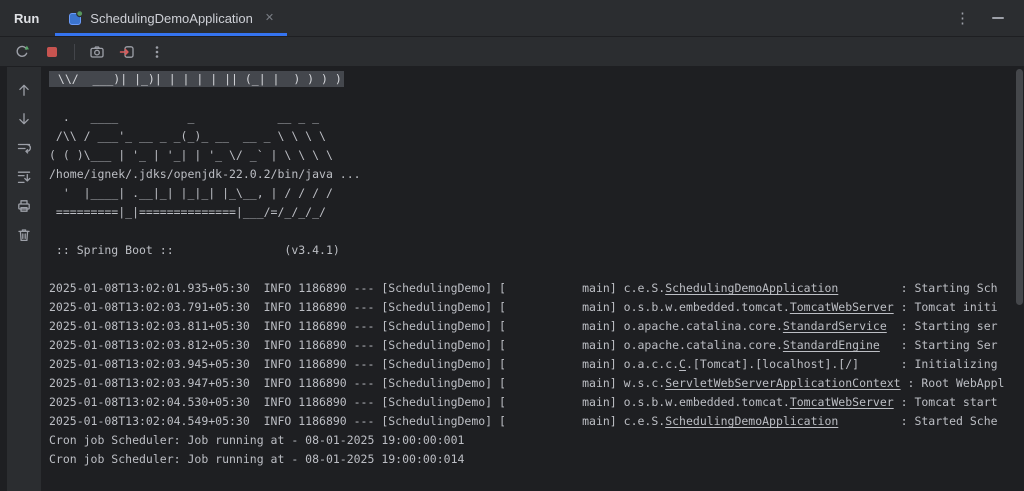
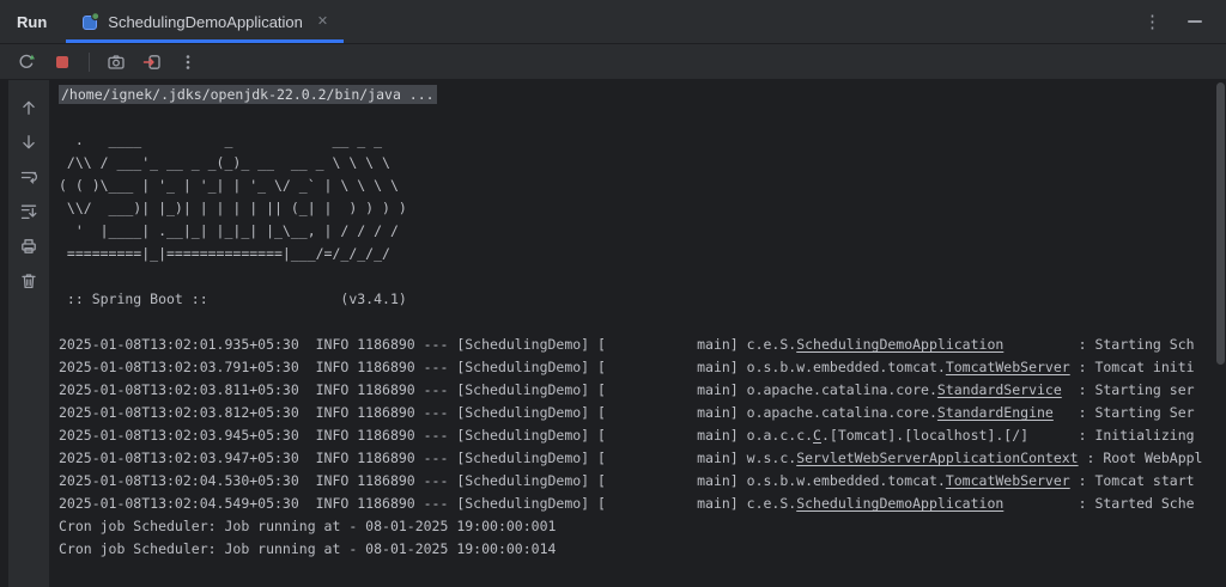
  Run
  SchedulingDemoApplication
  ✕
  ⋮
- \\/ ___)| |_)| | | | | || (_| | ) ) ) )
+ /home/ignek/.jdks/openjdk-22.0.2/bin/java ...
  . ____ _ __ _ _
  /\\ / ___'_ __ _ _(_)_ __ __ _ \ \ \ \
  ( ( )\___ | '_ | '_| | '_ \/ _` | \ \ \ \
- /home/ignek/.jdks/openjdk-22.0.2/bin/java ...
+ \\/ ___)| |_)| | | | | || (_| | ) ) ) )
  ' |____| .__|_| |_|_| |_\__, | / / / /
  =========|_|==============|___/=/_/_/_/
  :: Spring Boot :: (v3.4.1)
  2025-01-08T13:02:01.935+05:30 INFO 1186890 --- [SchedulingDemo] [ main] c.e.S.SchedulingDemoApplication : Starting Sch
  2025-01-08T13:02:03.791+05:30 INFO 1186890 --- [SchedulingDemo] [ main] o.s.b.w.embedded.tomcat.TomcatWebServer : Tomcat initi
  2025-01-08T13:02:03.811+05:30 INFO 1186890 --- [SchedulingDemo] [ main] o.apache.catalina.core.StandardService : Starting ser
  2025-01-08T13:02:03.812+05:30 INFO 1186890 --- [SchedulingDemo] [ main] o.apache.catalina.core.StandardEngine : Starting Ser
  2025-01-08T13:02:03.945+05:30 INFO 1186890 --- [SchedulingDemo] [ main] o.a.c.c.C.[Tomcat].[localhost].[/] : Initializing
  2025-01-08T13:02:03.947+05:30 INFO 1186890 --- [SchedulingDemo] [ main] w.s.c.ServletWebServerApplicationContext : Root WebAppl
  2025-01-08T13:02:04.530+05:30 INFO 1186890 --- [SchedulingDemo] [ main] o.s.b.w.embedded.tomcat.TomcatWebServer : Tomcat start
  2025-01-08T13:02:04.549+05:30 INFO 1186890 --- [SchedulingDemo] [ main] c.e.S.SchedulingDemoApplication : Started Sche
  Cron job Scheduler: Job running at - 08-01-2025 19:00:00:001
  Cron job Scheduler: Job running at - 08-01-2025 19:00:00:014
